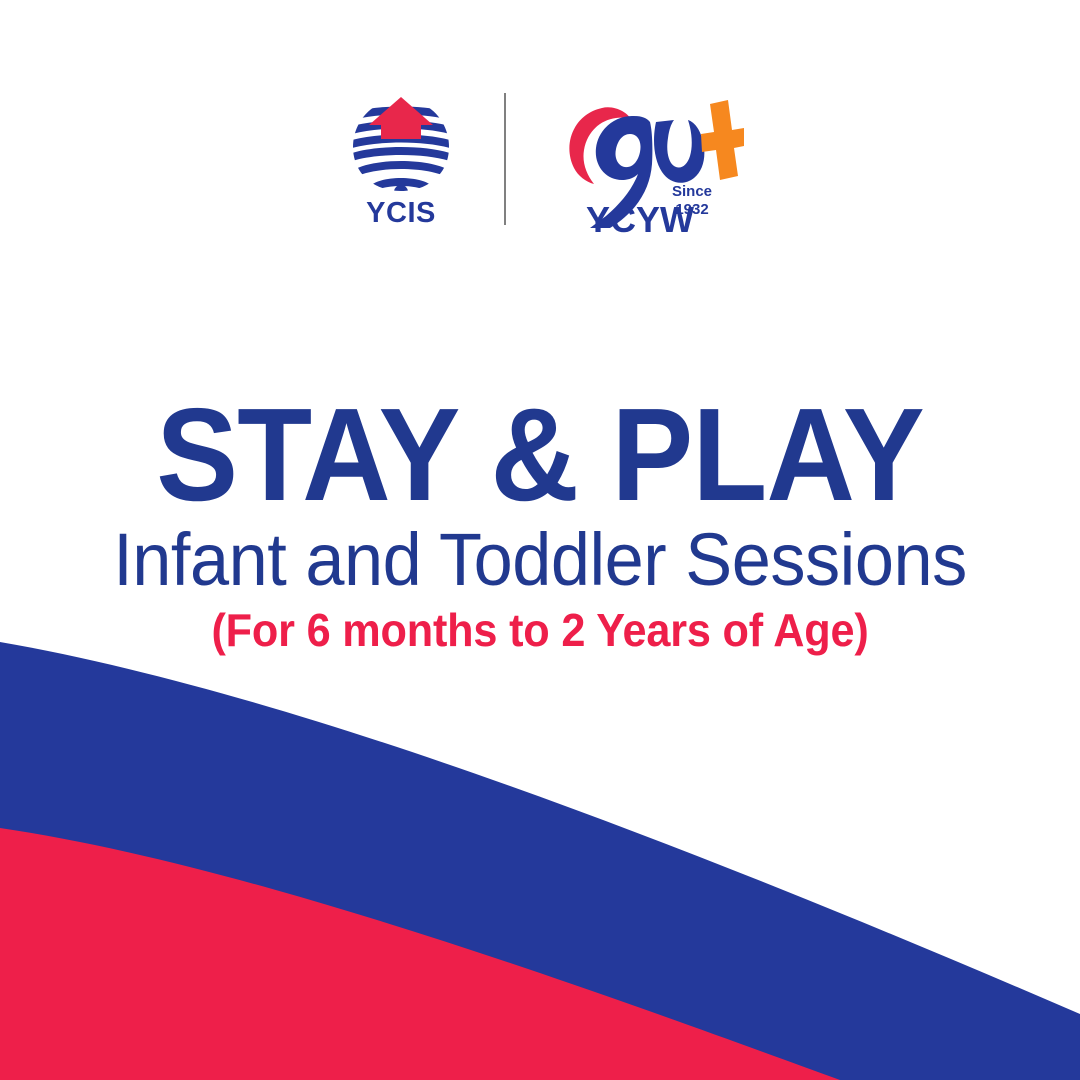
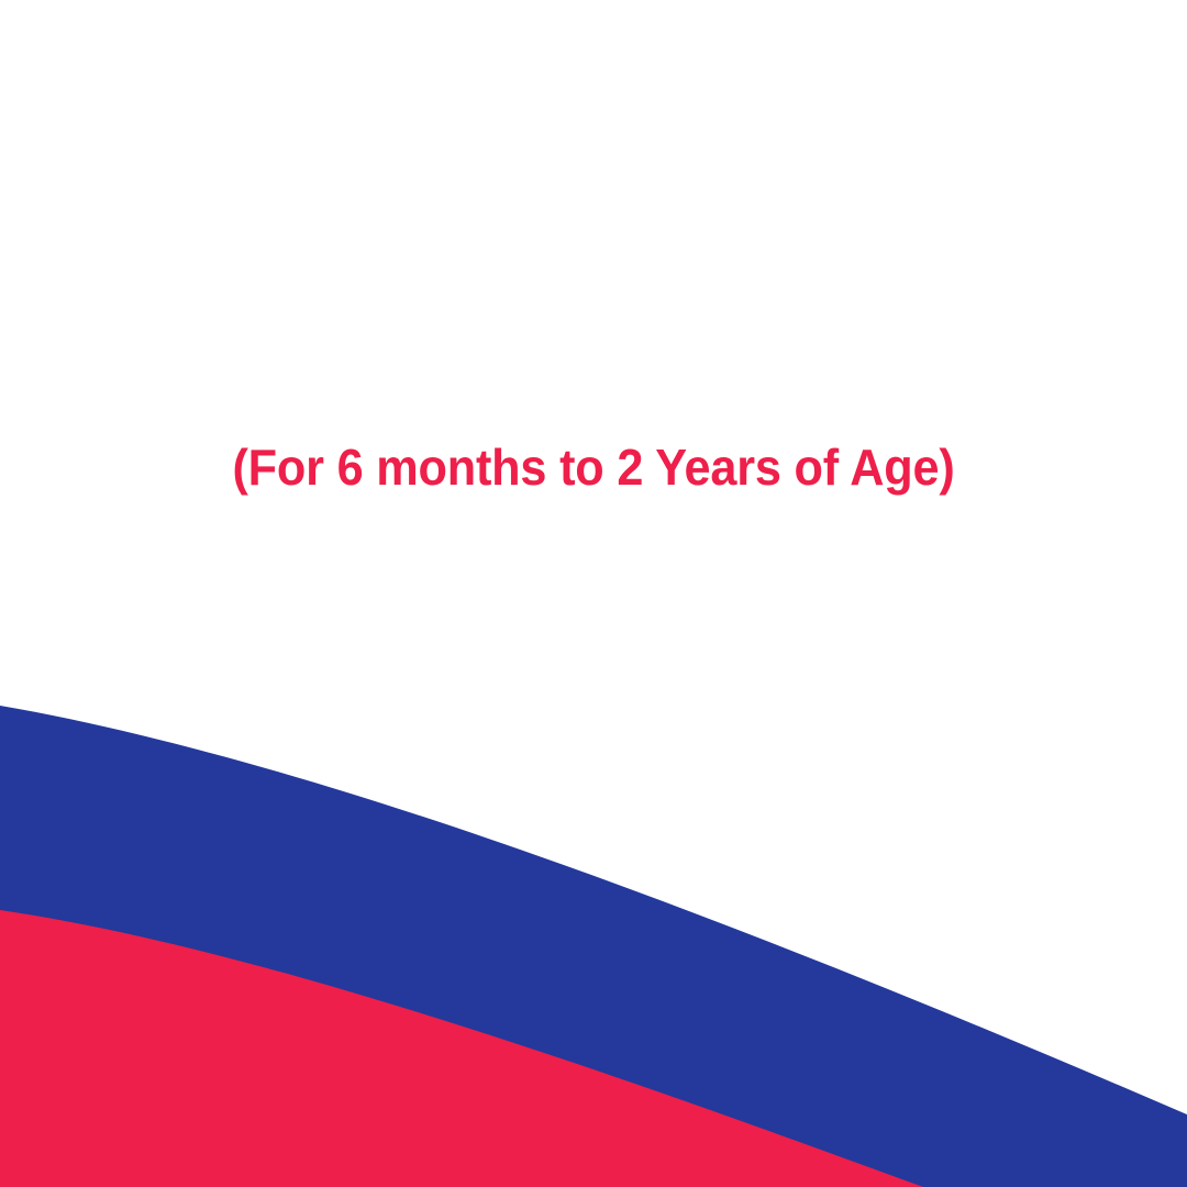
- YCIS
- Since
- 1932
- YCYW
- STAY & PLAY
- Infant and Toddler Sessions
  (For 6 months to 2 Years of Age)
